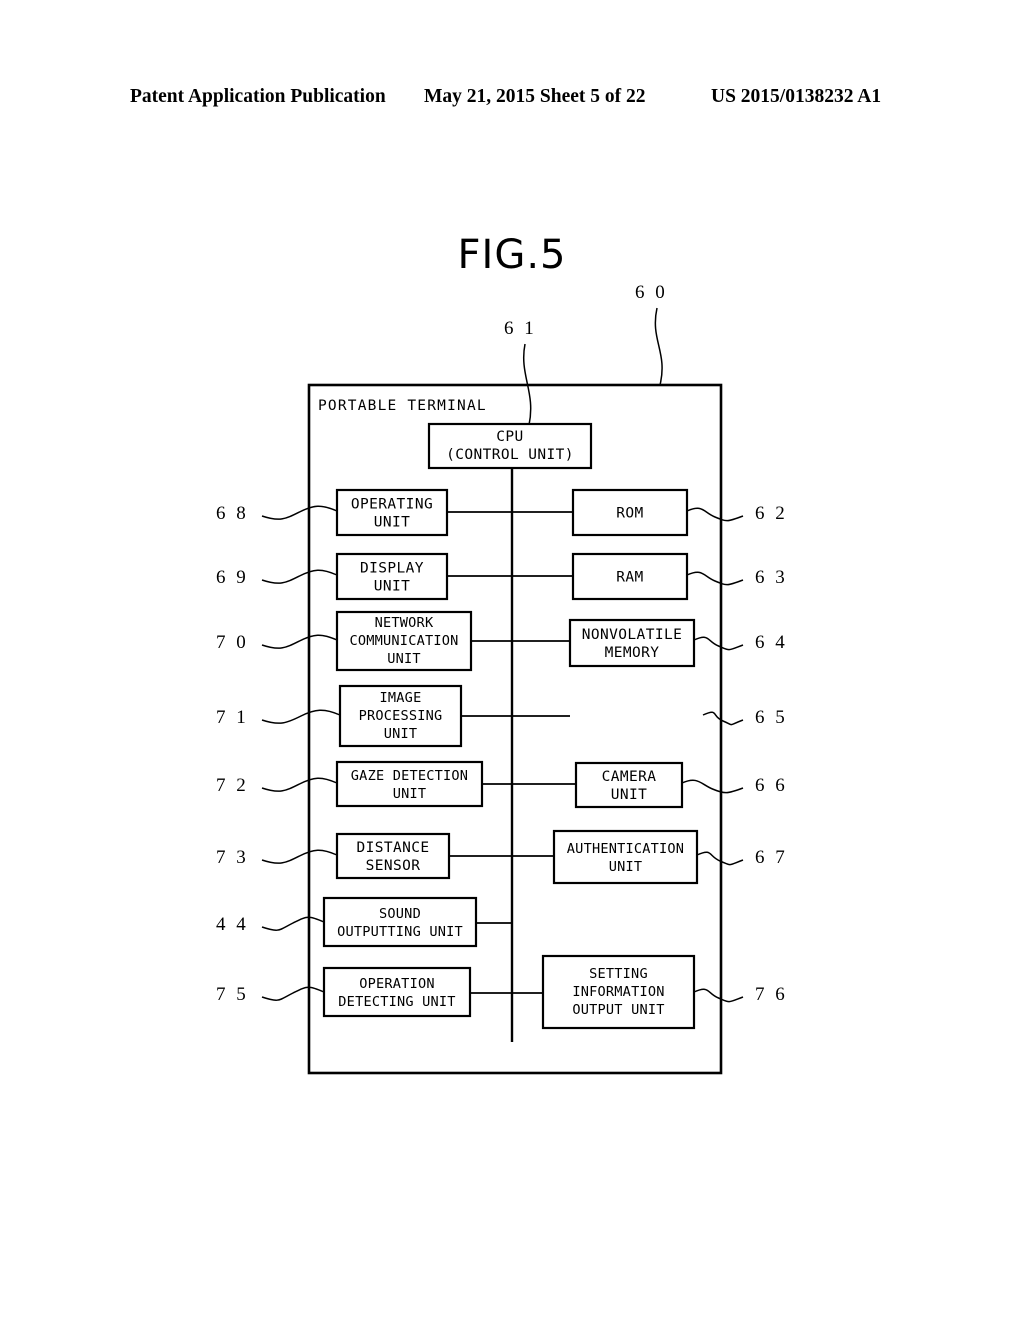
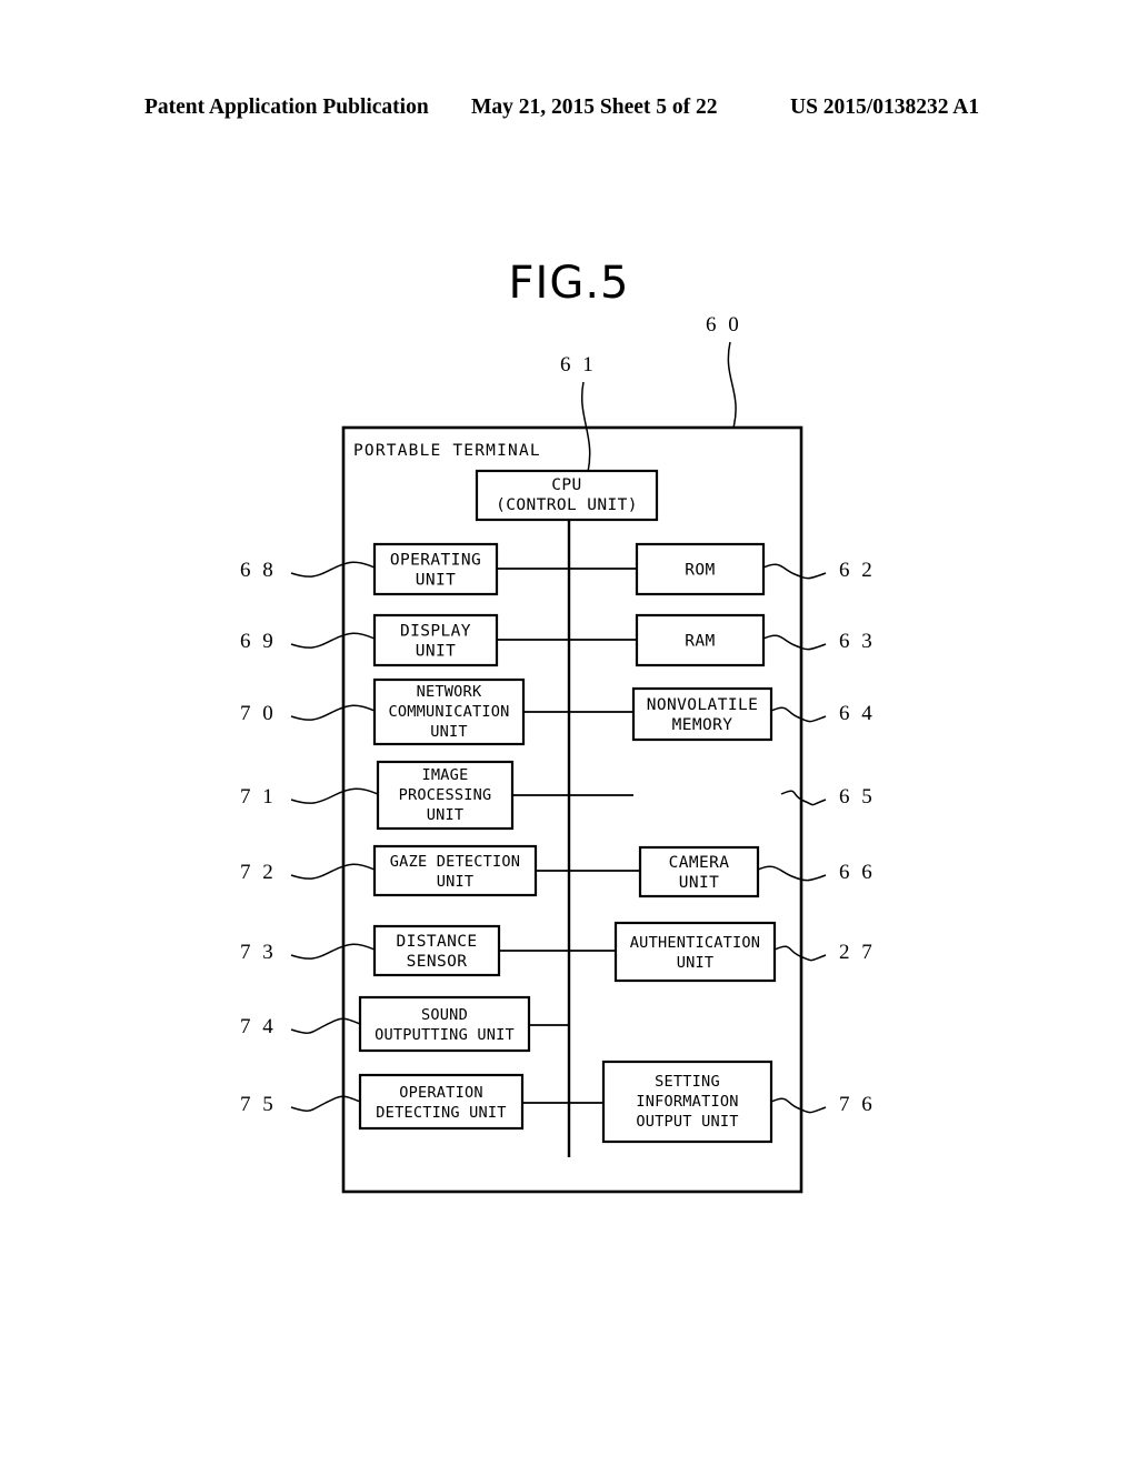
  Patent Application Publication
  May 21, 2015 Sheet 5 of 22
  US 2015/0138232 A1
  FIG.5
  PORTABLE TERMINAL
  6 0
  6 1
  CPU
  (CONTROL UNIT)
  OPERATING
  UNIT
  DISPLAY
  UNIT
  NETWORK
  COMMUNICATION
  UNIT
  IMAGE
  PROCESSING
  UNIT
  GAZE DETECTION
  UNIT
  DISTANCE
  SENSOR
  SOUND
  OUTPUTTING UNIT
  OPERATION
  DETECTING UNIT
  ROM
  RAM
  NONVOLATILE
  MEMORY
  CAMERA
  UNIT
  AUTHENTICATION
  UNIT
  SETTING
  INFORMATION
  OUTPUT UNIT
  6 8
  6 9
  7 0
  7 1
  7 2
  7 3
- 4 4
+ 7 4
  7 5
  6 2
  6 3
  6 4
  6 5
  6 6
- 6 7
+ 2 7
  7 6
